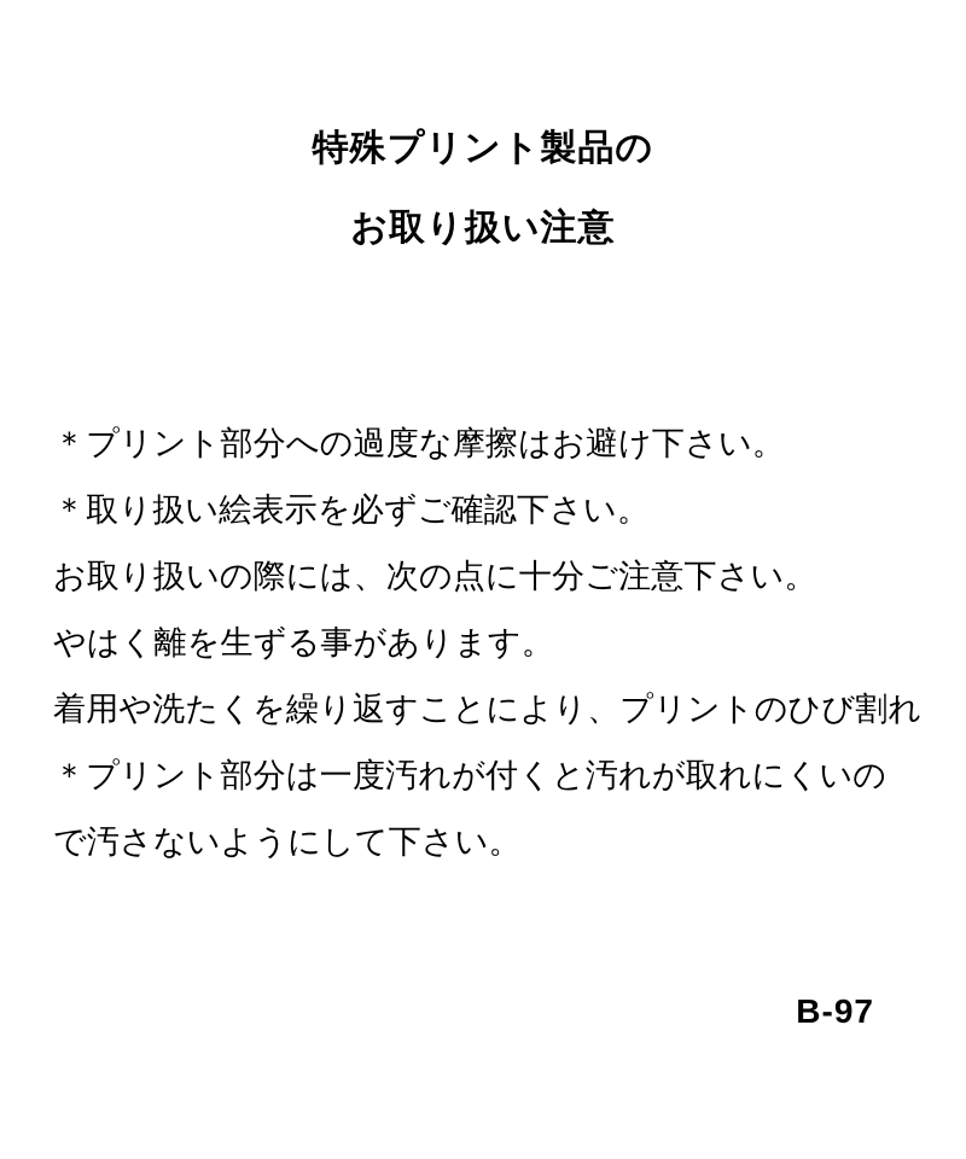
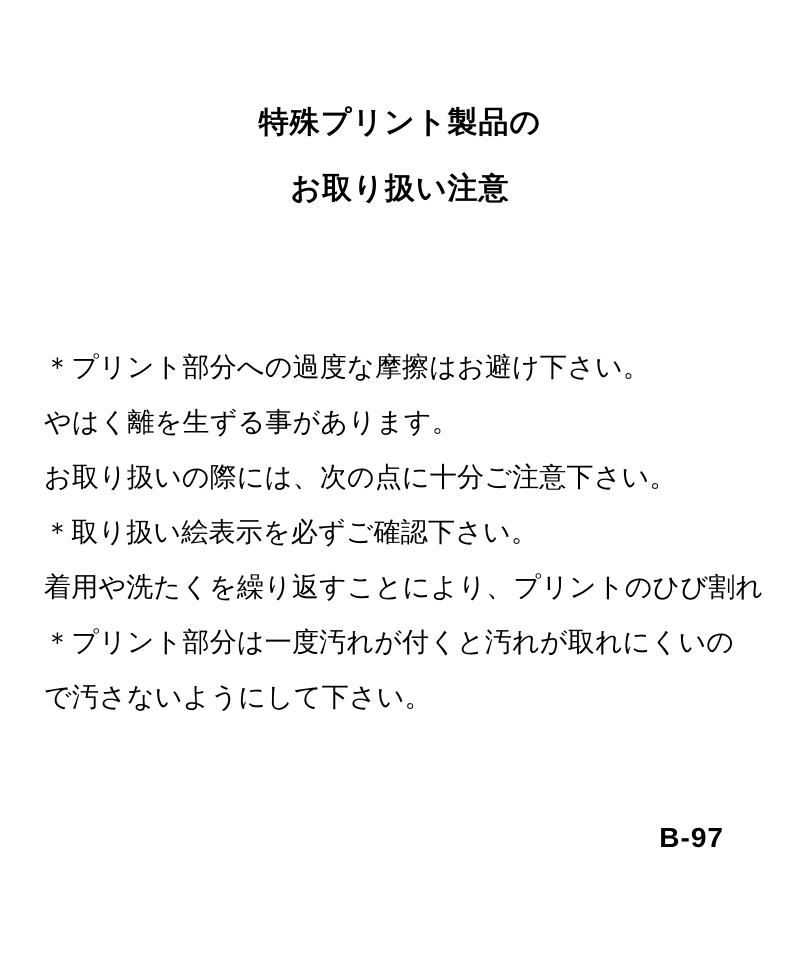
  特殊プリント製品の
  お取り扱い注意
  ＊プリント部分への過度な摩擦はお避け下さい。
- ＊取り扱い絵表示を必ずご確認下さい。
+ やはく離を生ずる事があります。
  お取り扱いの際には、次の点に十分ご注意下さい。
- やはく離を生ずる事があります。
+ ＊取り扱い絵表示を必ずご確認下さい。
  着用や洗たくを繰り返すことにより、プリントのひび割れ
  ＊プリント部分は一度汚れが付くと汚れが取れにくいの
  で汚さないようにして下さい。
  B-97
